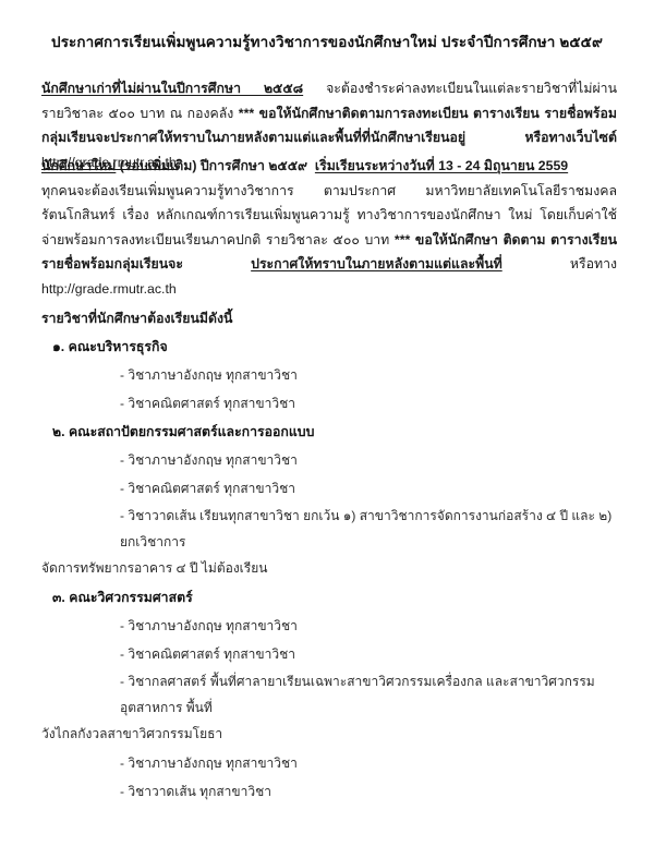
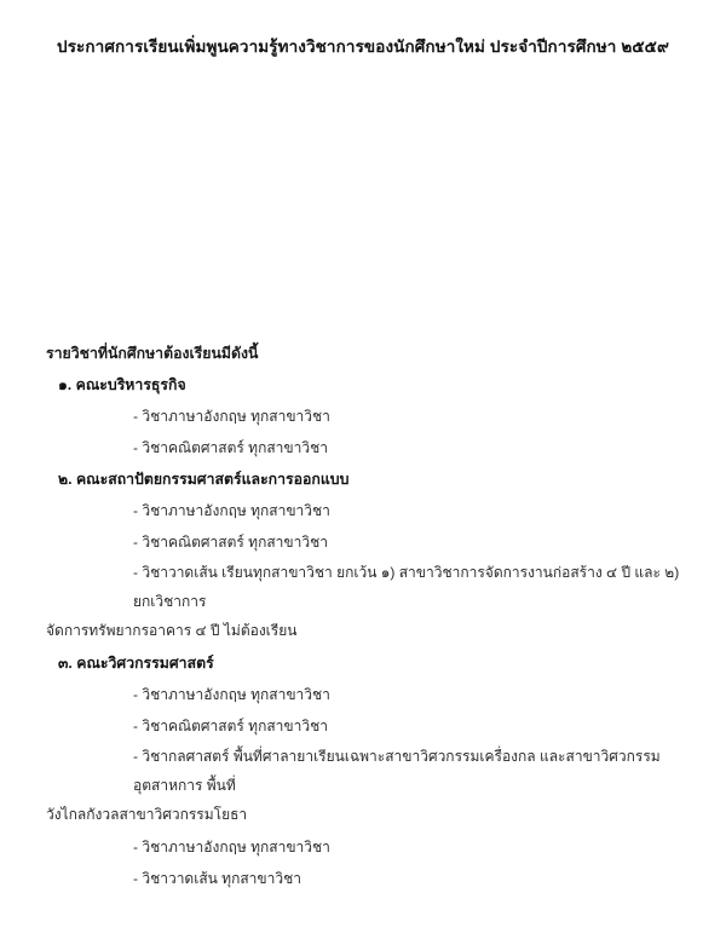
  ประกาศการเรียนเพิ่มพูนความรู้ทางวิชาการของนักศึกษาใหม่ ประจำปีการศึกษา ๒๕๕๙
- นักศึกษาเก่าที่ไม่ผ่านในปีการศึกษา ๒๕๕๘ จะต้องชำระค่าลงทะเบียนในแต่ละรายวิชาที่ไม่ผ่าน รายวิชาละ ๕๐๐ บาท ณ กองคลัง *** ขอให้นักศึกษาติดตามการลงทะเบียน ตารางเรียน รายชื่อพร้อมกลุ่มเรียนจะประกาศให้ทราบในภายหลังตามแต่และพื้นที่ที่นักศึกษาเรียนอยู่ หรือทางเว็บไซต์ http://grade.rmutr.ac.th
- นักศึกษาใหม่ (รอบเพิ่มเติม) ปีการศึกษา ๒๕๕๙ เริ่มเรียนระหว่างวันที่ 13 - 24 มิถุนายน 2559
- ทุกคนจะต้องเรียนเพิ่มพูนความรู้ทางวิชาการ ตามประกาศ มหาวิทยาลัยเทคโนโลยีราชมงคลรัตนโกสินทร์ เรื่อง หลักเกณฑ์การเรียนเพิ่มพูนความรู้ ทางวิชาการของนักศึกษา ใหม่ โดยเก็บค่าใช้จ่ายพร้อมการลงทะเบียนเรียนภาคปกติ รายวิชาละ ๕๐๐ บาท *** ขอให้นักศึกษา ติดตาม ตารางเรียน รายชื่อพร้อมกลุ่มเรียนจะ ประกาศให้ทราบในภายหลังตามแต่และพื้นที่ หรือทาง http://grade.rmutr.ac.th
  รายวิชาที่นักศึกษาต้องเรียนมีดังนี้
  ๑. คณะบริหารธุรกิจ
  - วิชาภาษาอังกฤษ ทุกสาขาวิชา
  - วิชาคณิตศาสตร์ ทุกสาขาวิชา
  ๒. คณะสถาปัตยกรรมศาสตร์และการออกแบบ
  - วิชาภาษาอังกฤษ ทุกสาขาวิชา
  - วิชาคณิตศาสตร์ ทุกสาขาวิชา
  - วิชาวาดเส้น เรียนทุกสาขาวิชา ยกเว้น ๑) สาขาวิชาการจัดการงานก่อสร้าง ๔ ปี และ ๒) ยกเวิชาการ
  จัดการทรัพยากรอาคาร ๔ ปี ไม่ต้องเรียน
  ๓. คณะวิศวกรรมศาสตร์
  - วิชาภาษาอังกฤษ ทุกสาขาวิชา
  - วิชาคณิตศาสตร์ ทุกสาขาวิชา
  - วิชากลศาสตร์ พื้นที่ศาลายาเรียนเฉพาะสาขาวิศวกรรมเครื่องกล และสาขาวิศวกรรมอุตสาหการ พื้นที่
  วังไกลกังวลสาขาวิศวกรรมโยธา
  - วิชาภาษาอังกฤษ ทุกสาขาวิชา
  - วิชาวาดเส้น ทุกสาขาวิชา
